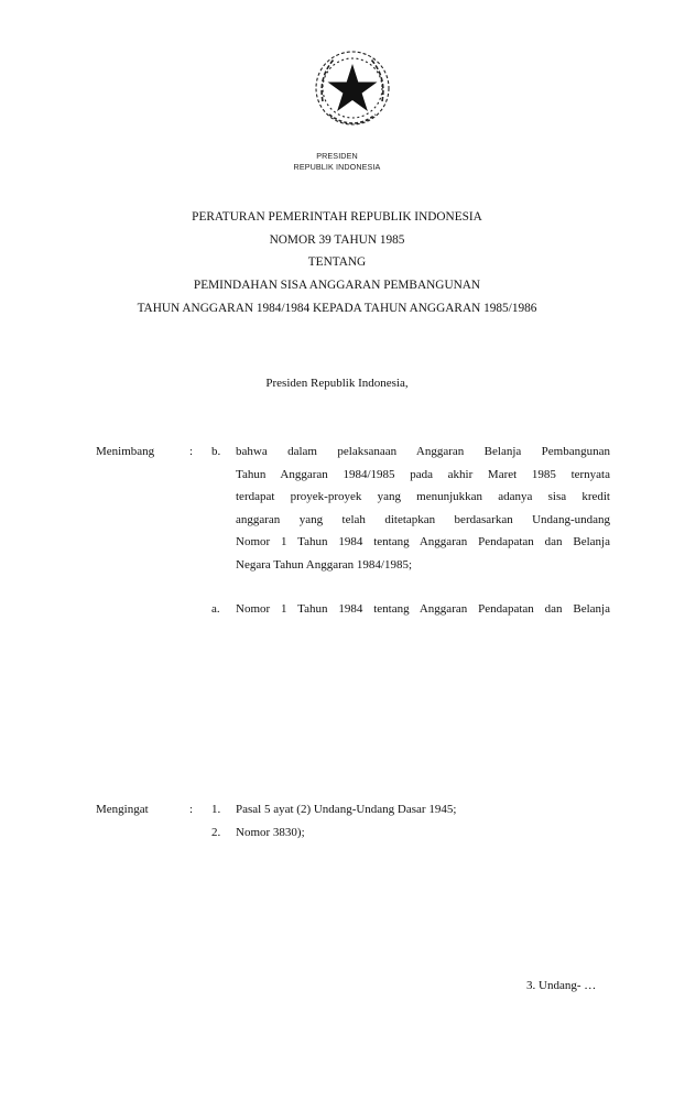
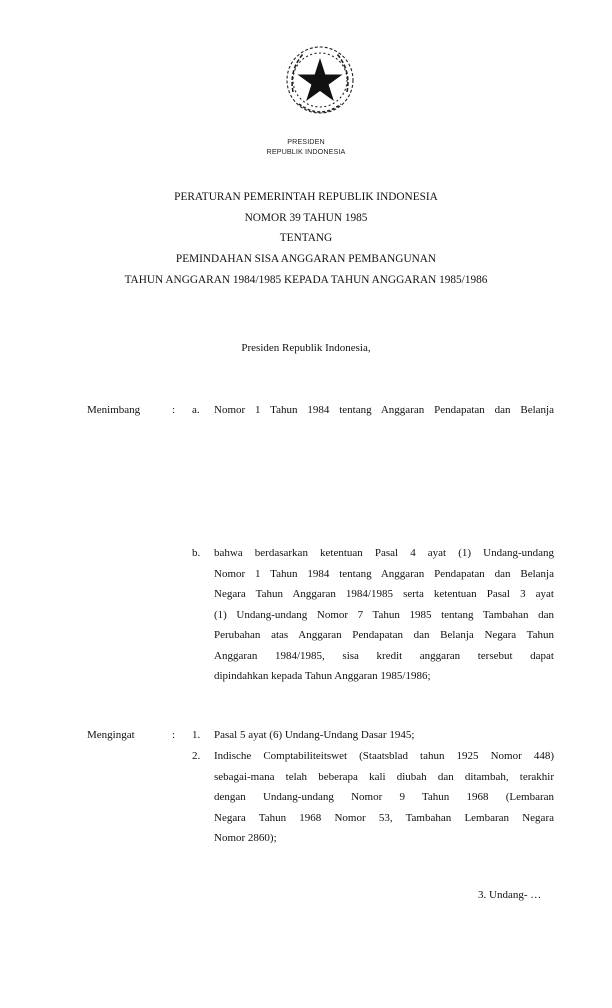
  PRESIDEN
  REPUBLIK INDONESIA
  PERATURAN PEMERINTAH REPUBLIK INDONESIA
  NOMOR 39 TAHUN 1985
  TENTANG
  PEMINDAHAN SISA ANGGARAN PEMBANGUNAN
- TAHUN ANGGARAN 1984/1984 KEPADA TAHUN ANGGARAN 1985/1986
+ TAHUN ANGGARAN 1984/1985 KEPADA TAHUN ANGGARAN 1985/1986
  Presiden Republik Indonesia,
  Menimbang
  :
- b.
+ a.
- bahwa dalam pelaksanaan Anggaran Belanja Pembangunan
- Tahun Anggaran 1984/1985 pada akhir Maret 1985 ternyata
- terdapat proyek-proyek yang menunjukkan adanya sisa kredit
- anggaran yang telah ditetapkan berdasarkan Undang-undang
  Nomor 1 Tahun 1984 tentang Anggaran Pendapatan dan Belanja
- Negara Tahun Anggaran 1984/1985;
- a.
+ b.
+ bahwa berdasarkan ketentuan Pasal 4 ayat (1) Undang-undang
  Nomor 1 Tahun 1984 tentang Anggaran Pendapatan dan Belanja
+ Negara Tahun Anggaran 1984/1985 serta ketentuan Pasal 3 ayat
+ (1) Undang-undang Nomor 7 Tahun 1985 tentang Tambahan dan
+ Perubahan atas Anggaran Pendapatan dan Belanja Negara Tahun
+ Anggaran 1984/1985, sisa kredit anggaran tersebut dapat
+ dipindahkan kepada Tahun Anggaran 1985/1986;
  Mengingat
  :
  1.
- Pasal 5 ayat (2) Undang-Undang Dasar 1945;
+ Pasal 5 ayat (6) Undang-Undang Dasar 1945;
  2.
+ Indische Comptabiliteitswet (Staatsblad tahun 1925 Nomor 448)
+ sebagai-mana telah beberapa kali diubah dan ditambah, terakhir
+ dengan Undang-undang Nomor 9 Tahun 1968 (Lembaran
+ Negara Tahun 1968 Nomor 53, Tambahan Lembaran Negara
- Nomor 3830);
+ Nomor 2860);
  3. Undang- …
